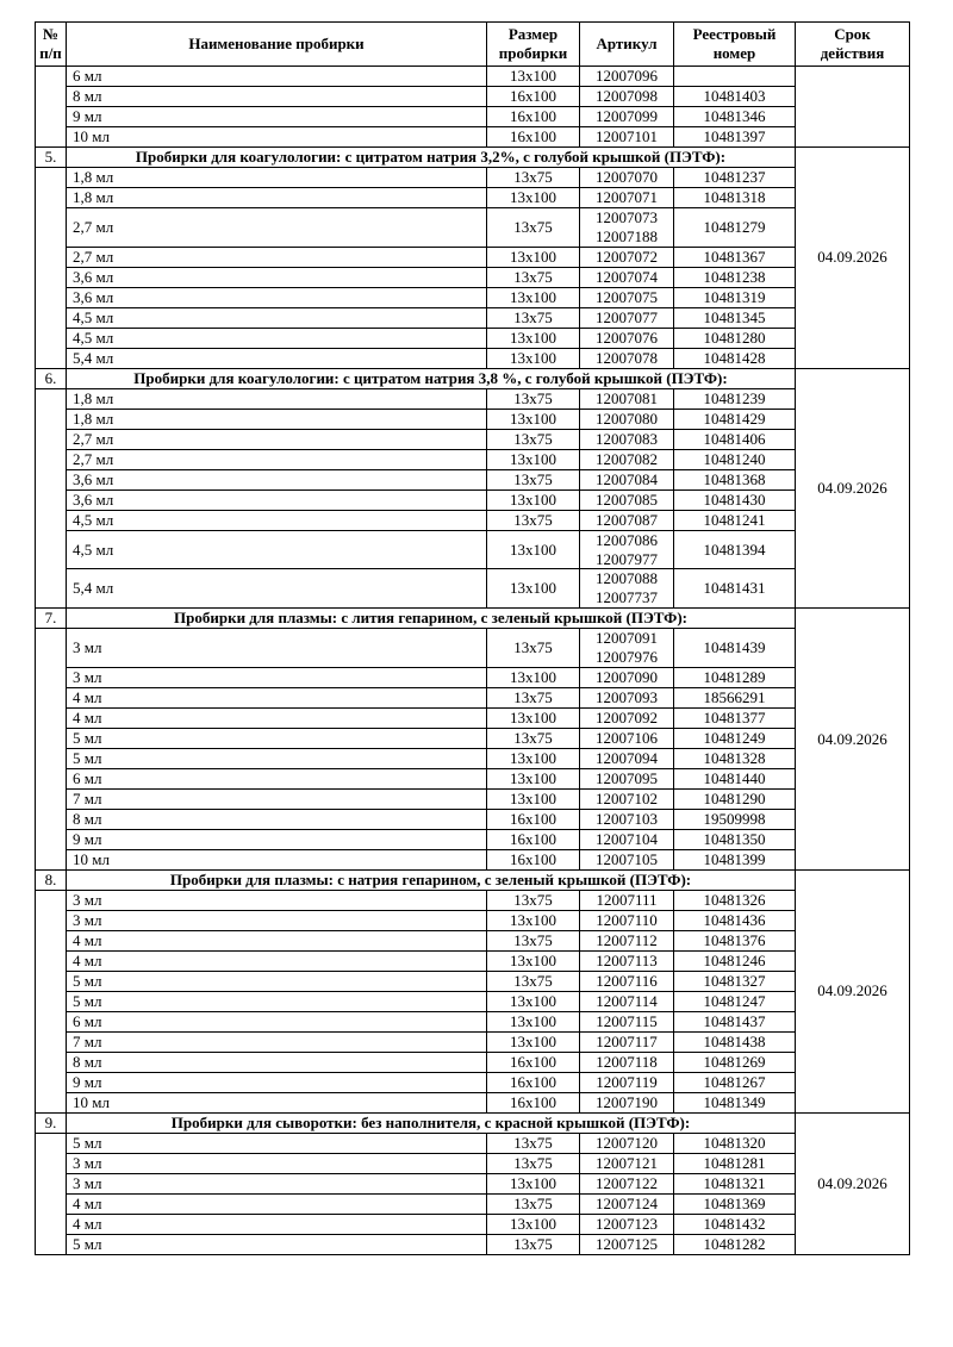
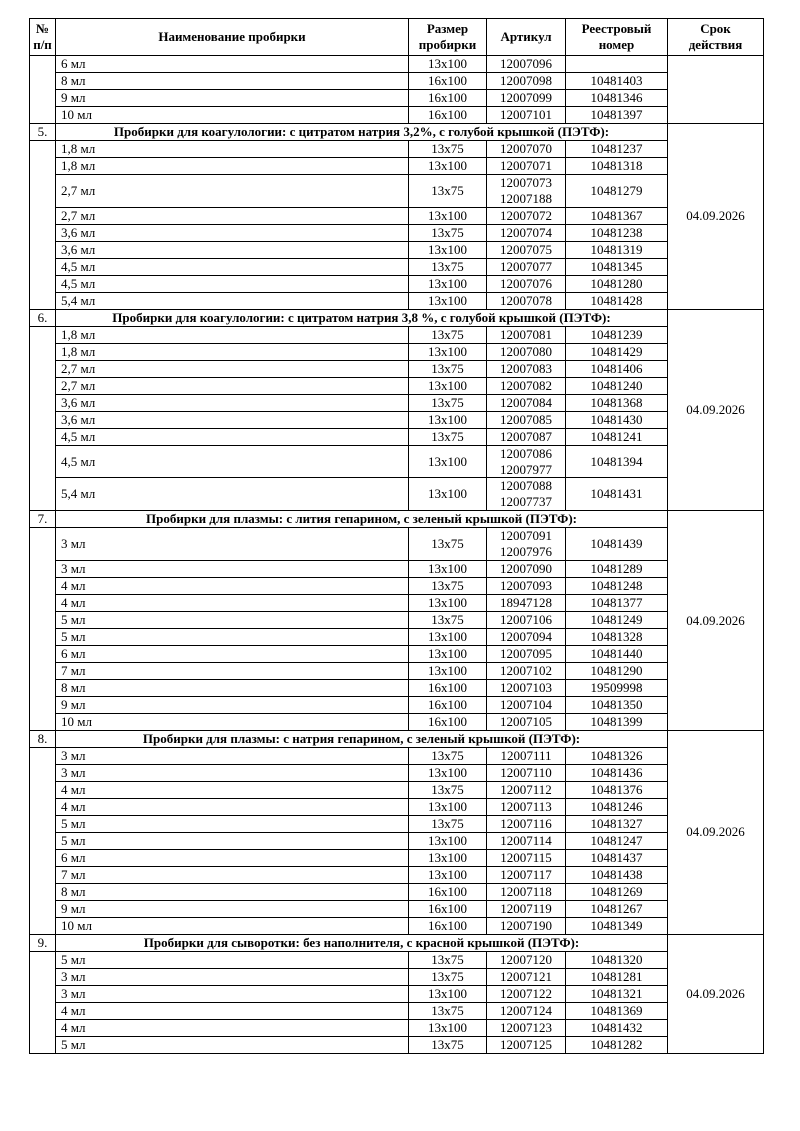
  № п/п	Наименование пробирки	Размер пробирки	Артикул	Реестровый номер	Срок действия
  	6 мл	13x100	12007096
  8 мл	16x100	12007098	10481403
  9 мл	16x100	12007099	10481346
  10 мл	16x100	12007101	10481397
  5.	Пробирки для коагулологии: с цитратом натрия 3,2%, с голубой крышкой (ПЭТФ):	04.09.2026
  	1,8 мл	13x75	12007070	10481237
  1,8 мл	13x100	12007071	10481318
  2,7 мл	13x75	12007073 12007188	10481279
  2,7 мл	13x100	12007072	10481367
  3,6 мл	13x75	12007074	10481238
  3,6 мл	13x100	12007075	10481319
  4,5 мл	13x75	12007077	10481345
  4,5 мл	13x100	12007076	10481280
  5,4 мл	13x100	12007078	10481428
  6.	Пробирки для коагулологии: с цитратом натрия 3,8 %, с голубой крышкой (ПЭТФ):	04.09.2026
  	1,8 мл	13x75	12007081	10481239
  1,8 мл	13x100	12007080	10481429
  2,7 мл	13x75	12007083	10481406
  2,7 мл	13x100	12007082	10481240
  3,6 мл	13x75	12007084	10481368
  3,6 мл	13x100	12007085	10481430
  4,5 мл	13x75	12007087	10481241
  4,5 мл	13x100	12007086 12007977	10481394
  5,4 мл	13x100	12007088 12007737	10481431
  7.	Пробирки для плазмы: с лития гепарином, с зеленый крышкой (ПЭТФ):	04.09.2026
  	3 мл	13x75	12007091 12007976	10481439
  3 мл	13x100	12007090	10481289
- 4 мл	13x75	12007093	18566291
+ 4 мл	13x75	12007093	10481248
- 4 мл	13x100	12007092	10481377
+ 4 мл	13x100	18947128	10481377
  5 мл	13x75	12007106	10481249
  5 мл	13x100	12007094	10481328
  6 мл	13x100	12007095	10481440
  7 мл	13x100	12007102	10481290
  8 мл	16x100	12007103	19509998
  9 мл	16x100	12007104	10481350
  10 мл	16x100	12007105	10481399
  8.	Пробирки для плазмы: с натрия гепарином, с зеленый крышкой (ПЭТФ):	04.09.2026
  	3 мл	13x75	12007111	10481326
  3 мл	13x100	12007110	10481436
  4 мл	13x75	12007112	10481376
  4 мл	13x100	12007113	10481246
  5 мл	13x75	12007116	10481327
  5 мл	13x100	12007114	10481247
  6 мл	13x100	12007115	10481437
  7 мл	13x100	12007117	10481438
  8 мл	16x100	12007118	10481269
  9 мл	16x100	12007119	10481267
  10 мл	16x100	12007190	10481349
  9.	Пробирки для сыворотки: без наполнителя, с красной крышкой (ПЭТФ):	04.09.2026
  	5 мл	13x75	12007120	10481320
  3 мл	13x75	12007121	10481281
  3 мл	13x100	12007122	10481321
  4 мл	13x75	12007124	10481369
  4 мл	13x100	12007123	10481432
  5 мл	13x75	12007125	10481282
